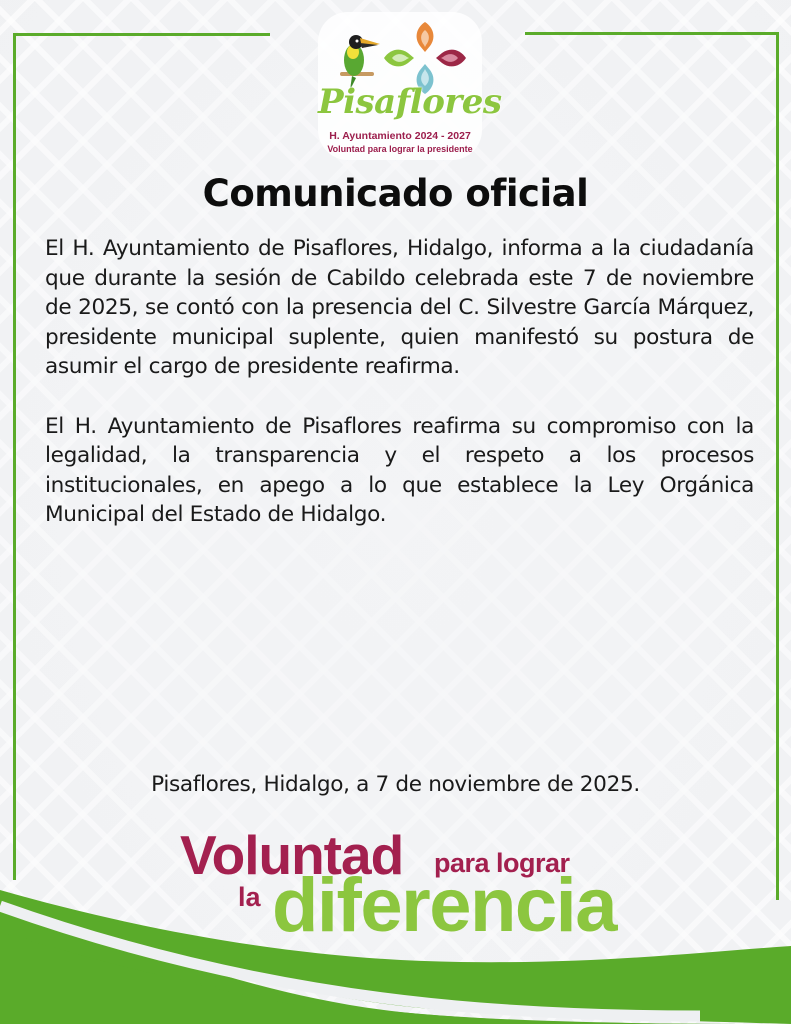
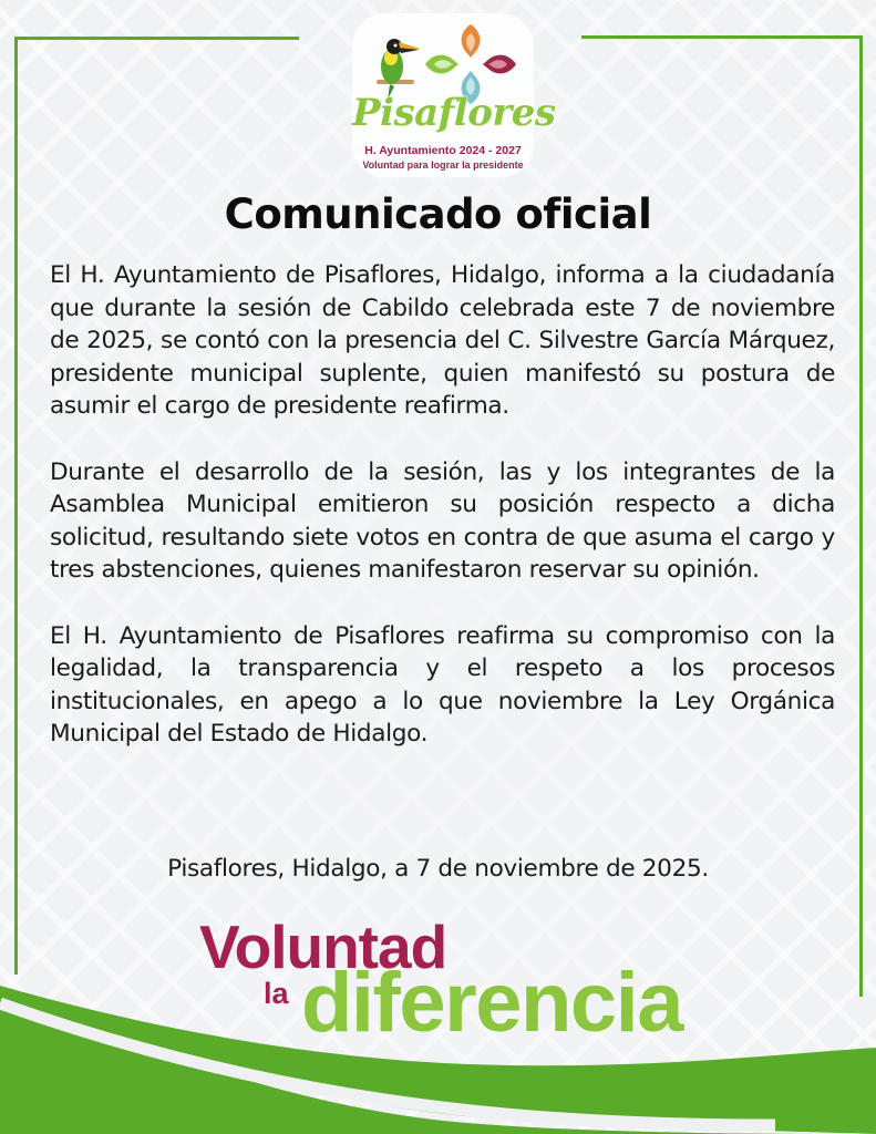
  Pisaflores
  H. Ayuntamiento 2024 - 2027
  Voluntad para lograr la presidente
  Comunicado oficial
  El H. Ayuntamiento de Pisaflores, Hidalgo, informa a la ciudadanía que durante la sesión de Cabildo celebrada este 7 de noviembre de 2025, se contó con la presencia del C. Silvestre García Márquez, presidente municipal suplente, quien manifestó su postura de asumir el cargo de presidente reafirma.
+ Durante el desarrollo de la sesión, las y los integrantes de la Asamblea Municipal emitieron su posición respecto a dicha solicitud, resultando siete votos en contra de que asuma el cargo y tres abstenciones, quienes manifestaron reservar su opinión.
- El H. Ayuntamiento de Pisaflores reafirma su compromiso con la legalidad, la transparencia y el respeto a los procesos institucionales, en apego a lo que establece la Ley Orgánica Municipal del Estado de Hidalgo.
+ El H. Ayuntamiento de Pisaflores reafirma su compromiso con la legalidad, la transparencia y el respeto a los procesos institucionales, en apego a lo que noviembre la Ley Orgánica Municipal del Estado de Hidalgo.
  Pisaflores, Hidalgo, a 7 de noviembre de 2025.
  Voluntad
- para lograr
  la
  diferencia
